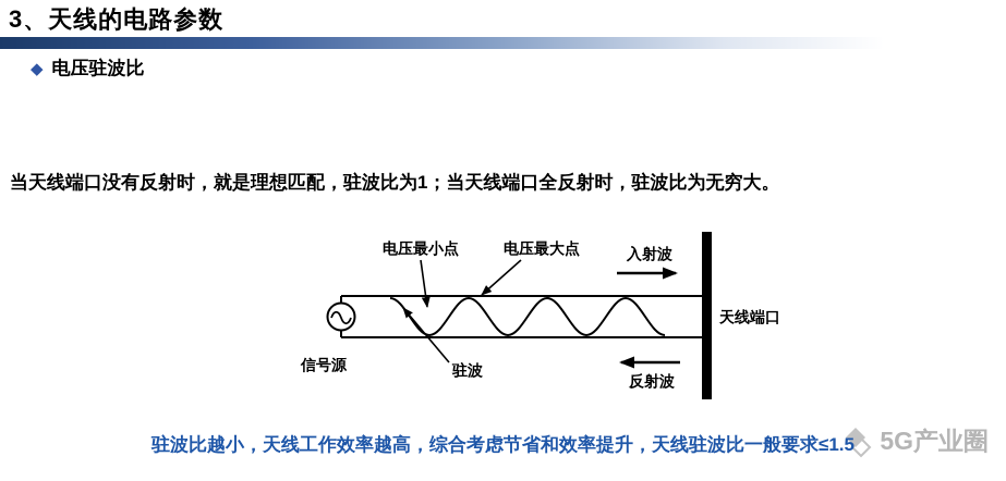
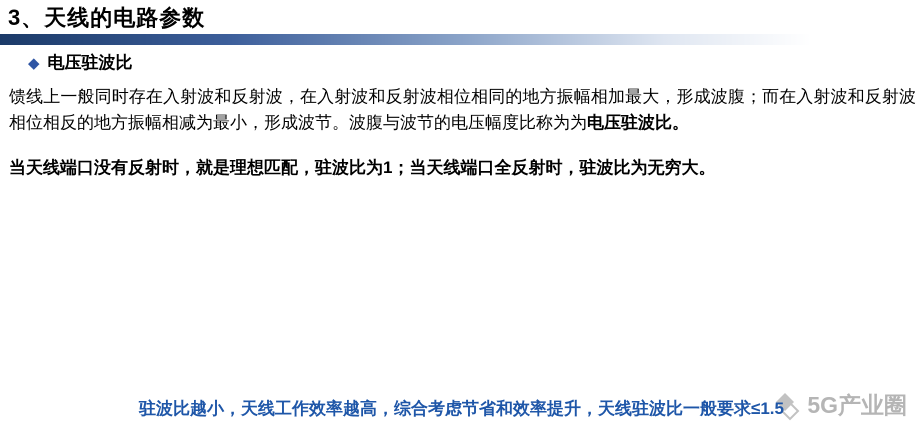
  3、天线的电路参数
  ◆
  电压驻波比
+ 馈线上一般同时存在入射波和反射波，在入射波和反射波相位相同的地方振幅相加最大，形成波腹；而在入射波和反射波相位相反的地方振幅相减为最小，形成波节。波腹与波节的电压幅度比称为为电压驻波比。
  当天线端口没有反射时，就是理想匹配，驻波比为1；当天线端口全反射时，驻波比为无穷大。
- 电压最小点
- 电压最大点
- 入射波
- 天线端口
- 反射波
- 驻波
- 信号源
  驻波比越小，天线工作效率越高，综合考虑节省和效率提升，天线驻波比一般要求≤1.5
  5G产业圈
